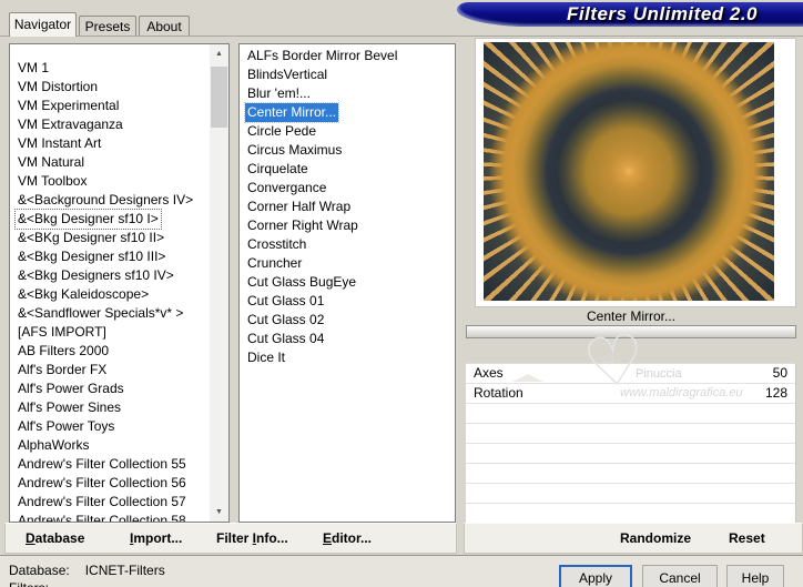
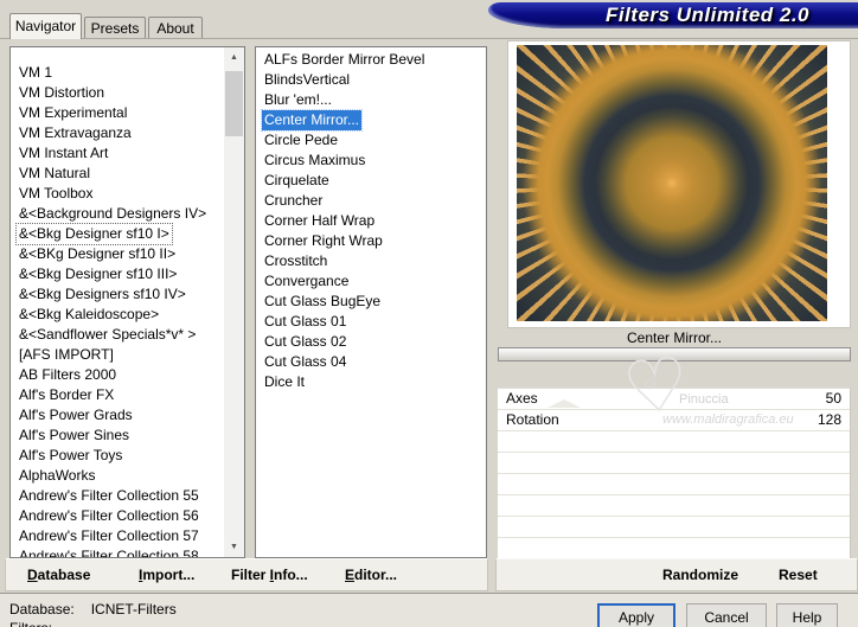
  Filters Unlimited 2.0
  Navigator
  Presets
  About
  VM 1
  VM Distortion
  VM Experimental
  VM Extravaganza
  VM Instant Art
  VM Natural
  VM Toolbox
  &<Background Designers IV>
  &<Bkg Designer sf10 I>
  &<BKg Designer sf10 II>
  &<Bkg Designer sf10 III>
  &<Bkg Designers sf10 IV>
  &<Bkg Kaleidoscope>
  &<Sandflower Specials*v* >
  [AFS IMPORT]
  AB Filters 2000
  Alf's Border FX
  Alf's Power Grads
  Alf's Power Sines
  Alf's Power Toys
  AlphaWorks
  Andrew's Filter Collection 55
  Andrew's Filter Collection 56
  Andrew's Filter Collection 57
  Andrew's Filter Collection 58
  ALFs Border Mirror Bevel
  BlindsVertical
  Blur 'em!...
  Center Mirror...
  Circle Pede
  Circus Maximus
  Cirquelate
- Convergance
+ Cruncher
  Corner Half Wrap
  Corner Right Wrap
  Crosstitch
- Cruncher
+ Convergance
  Cut Glass BugEye
  Cut Glass 01
  Cut Glass 02
  Cut Glass 04
  Dice It
  Center Mirror...
  Axes
  50
  Rotation
  128
  ☺
  Pinuccia
  www.maldiragrafica.eu
  Database
  Import...
  Filter Info...
  Editor...
  Randomize
  Reset
  Database: ICNET-Filters
  Apply
  Cancel
  Help
